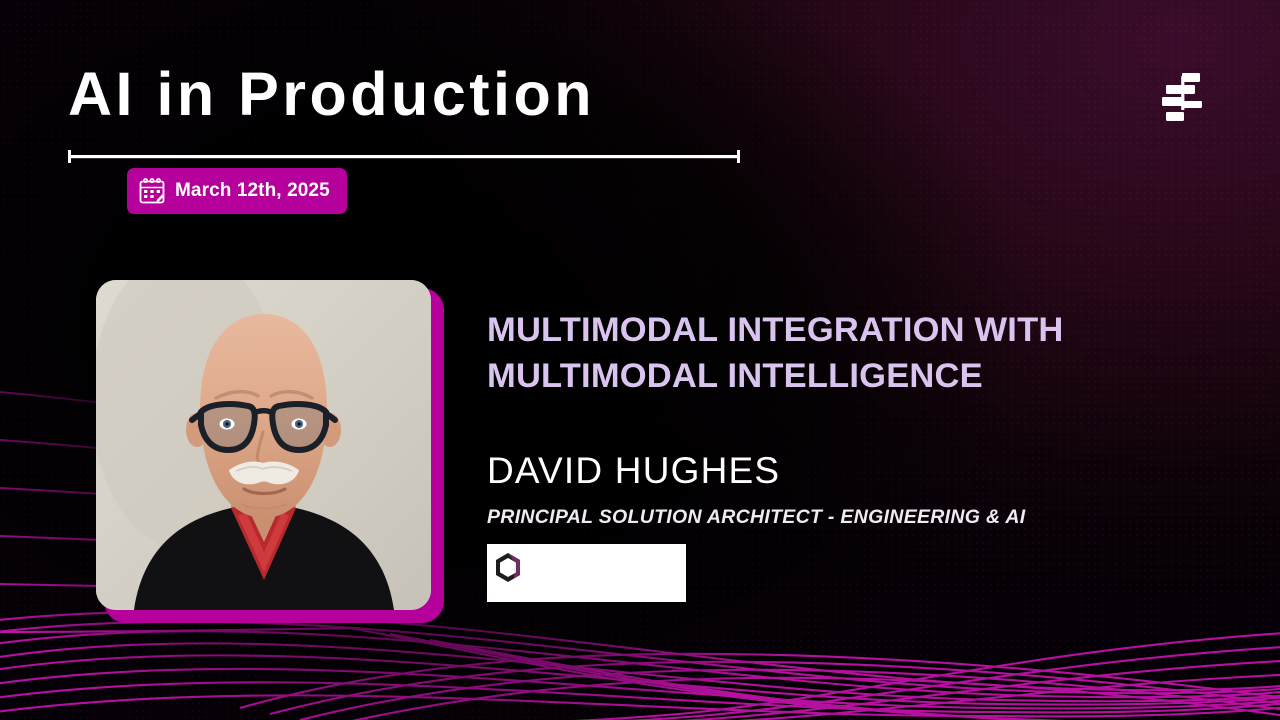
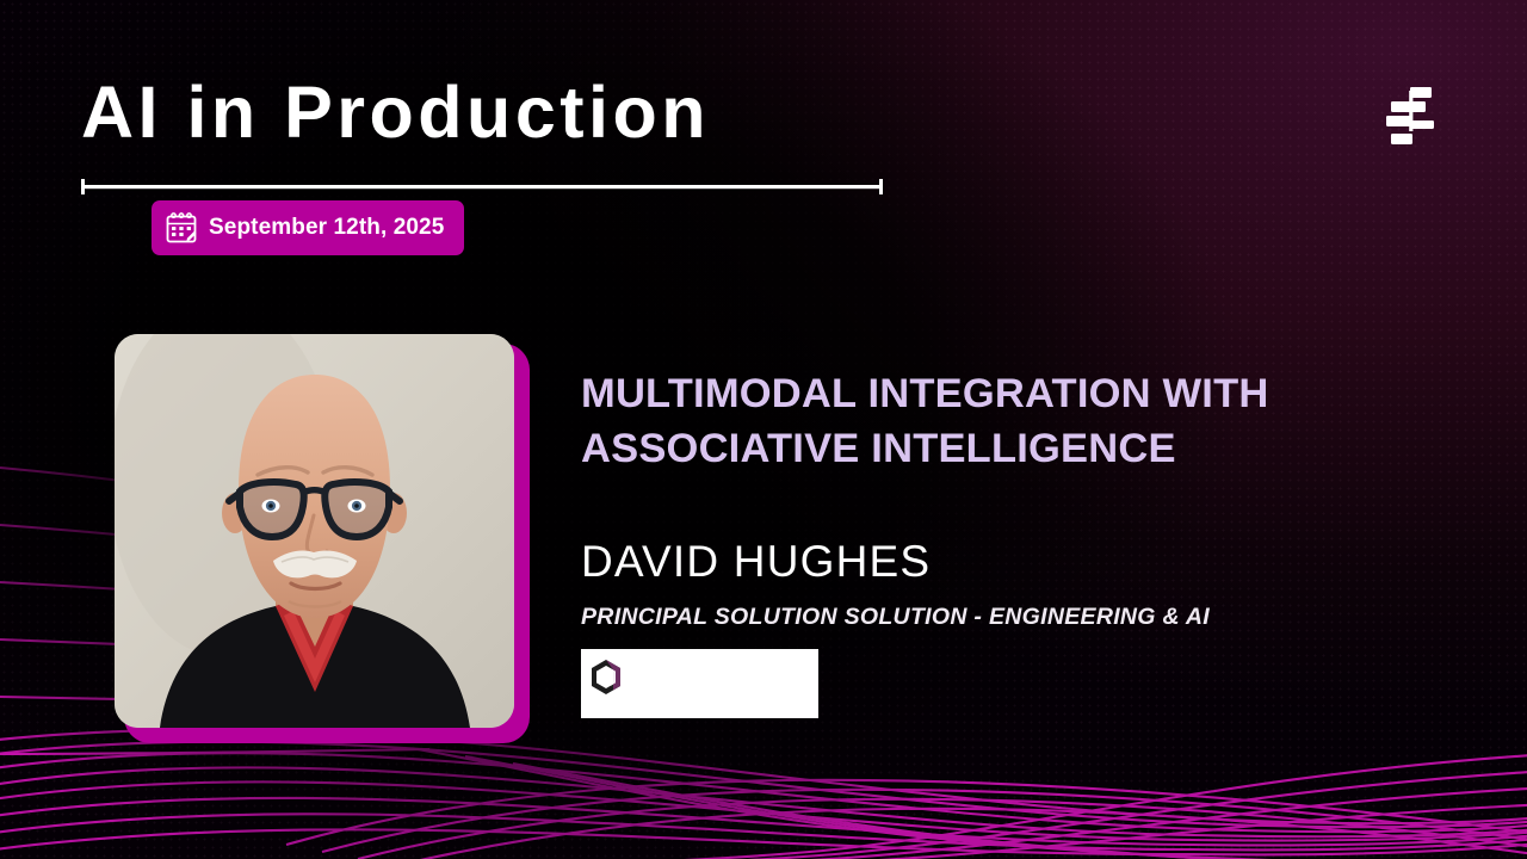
  AI in Production
- March 12th, 2025
+ September 12th, 2025
- MULTIMODAL INTEGRATION WITH MULTIMODAL INTELLIGENCE
+ MULTIMODAL INTEGRATION WITH ASSOCIATIVE INTELLIGENCE
  DAVID HUGHES
- PRINCIPAL SOLUTION ARCHITECT - ENGINEERING & AI
+ PRINCIPAL SOLUTION SOLUTION - ENGINEERING & AI
